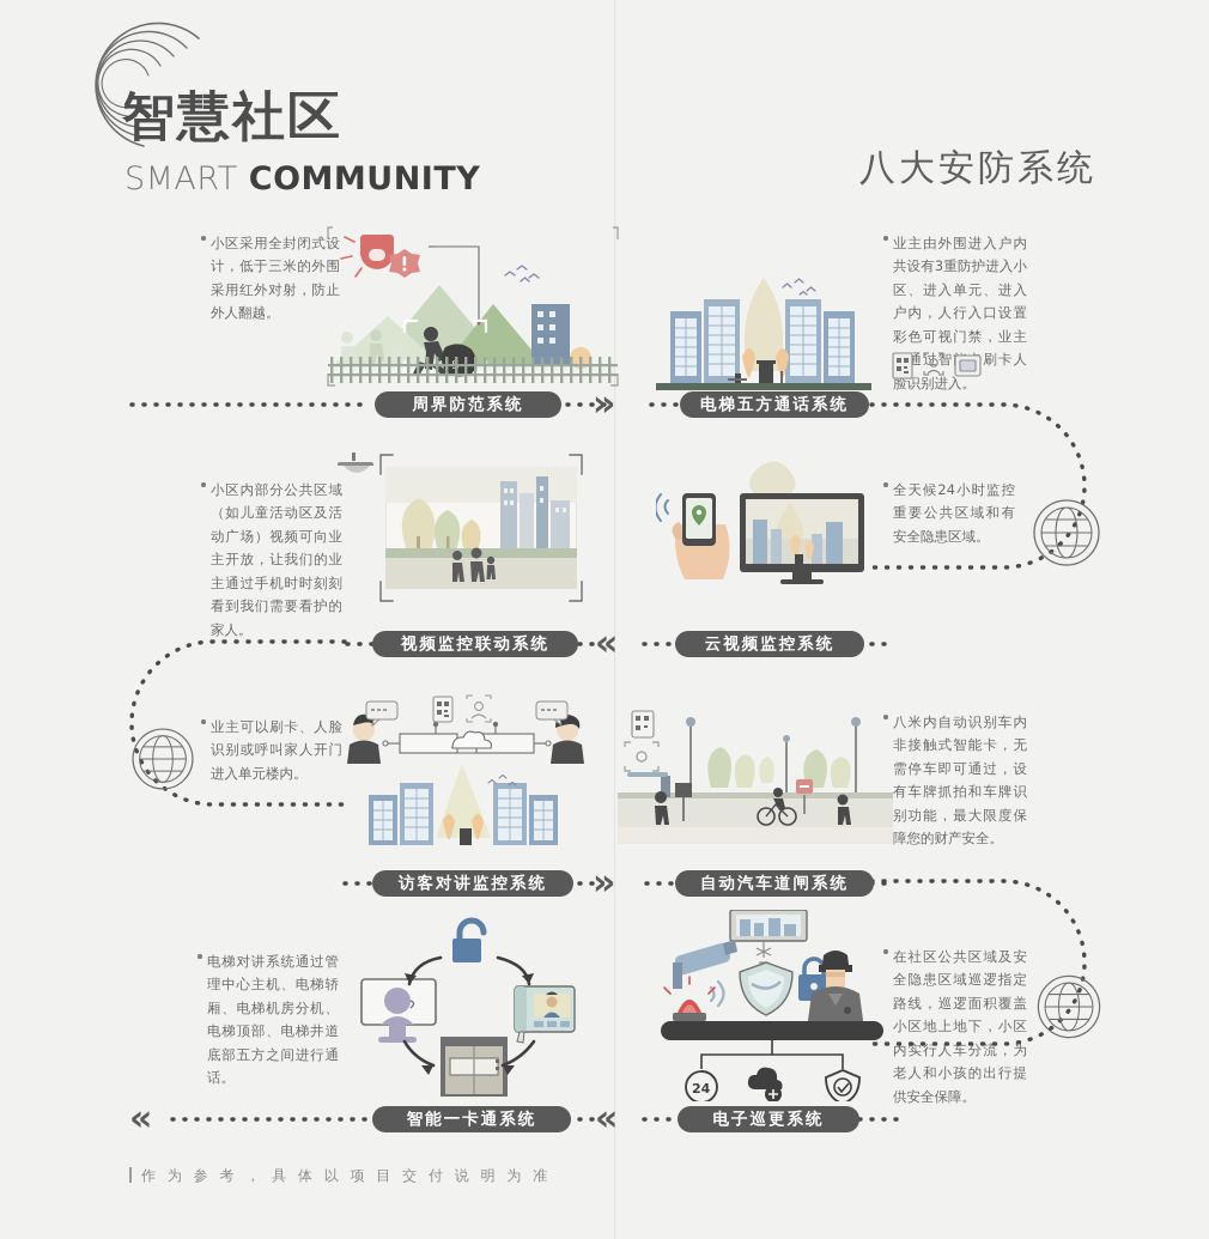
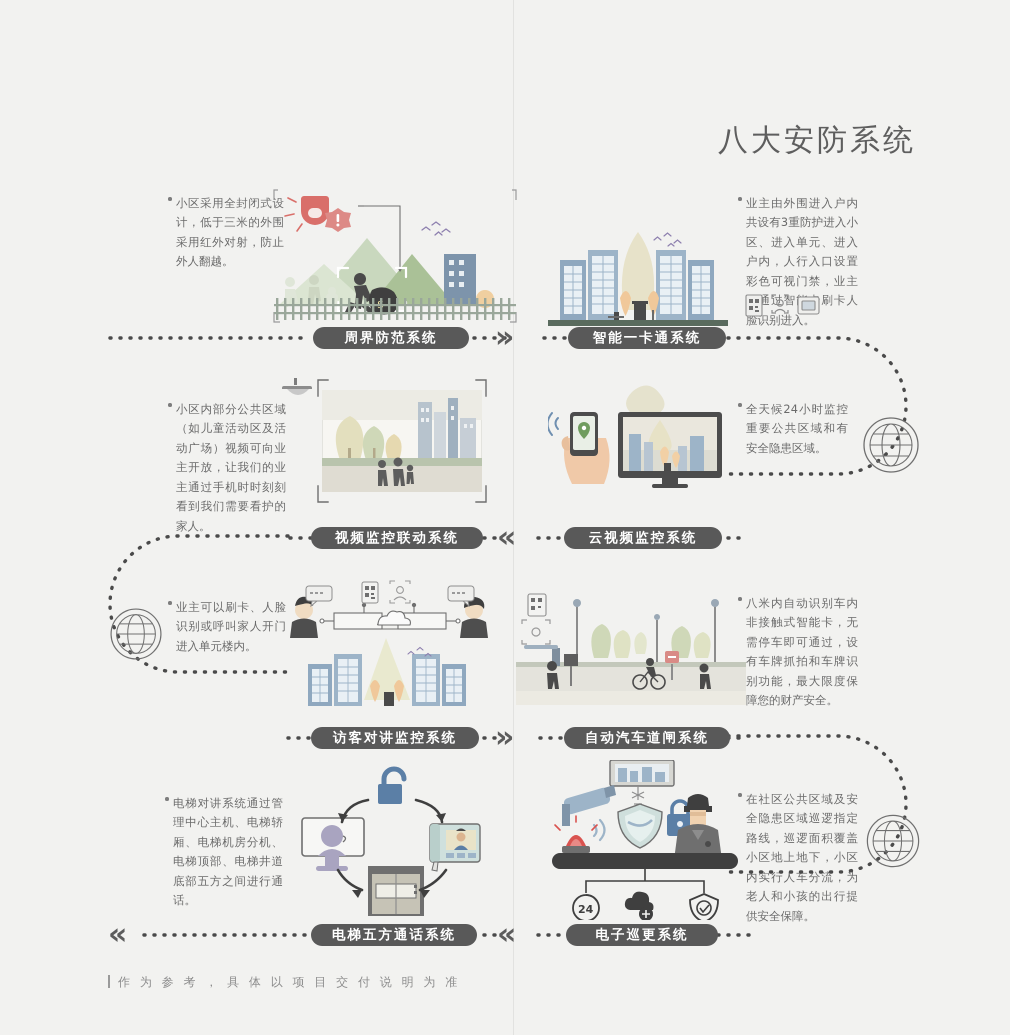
- 智慧社区
- SMART COMMUNITY
  八大安防系统
  小区采用全封闭式设计，低于三米的外围采用红外对射，防止外人翻越。
  业主由外围进入户内共设有3重防护进入小区、进入单元、进入户内，人行入口设置彩色可视门禁，业主通智刷卡人脸识别进入。
  小区内部分公共区域（如儿童活动区及活动广场）视频可向业主开放，让我们的业主通过手机时时刻刻看到我们需要看护的家人。
  全天候24小时监控重要公共区域和有安全隐患区域。
  业主可以刷卡、人脸识别或呼叫家人开门进入单元楼内。
  八米内自动识别车内非接触式智能卡，无需停车即可通过，设有车牌抓拍和车牌识别功能，最大限度保障您的财产安全。
  电梯对讲系统通过管理中心主机、电梯轿厢、电梯机房分机、电梯顶部、电梯井道底部五方之间进行通话。
  在社区公共区域及安全隐患区域巡逻指定路线，巡逻面积覆盖小区地上地下，小区内实行人车分流，为老人和小孩的出行提供安全保障。
  24
  周界防范系统
- 电梯五方通话系统
+ 智能一卡通系统
  视频监控联动系统
  云视频监控系统
  访客对讲监控系统
  自动汽车道闸系统
- 智能一卡通系统
+ 电梯五方通话系统
  电子巡更系统
  »
  «
  »
  «
  «
  作 为 参 考 ， 具 体 以 项 目 交 付 说 明 为 准
